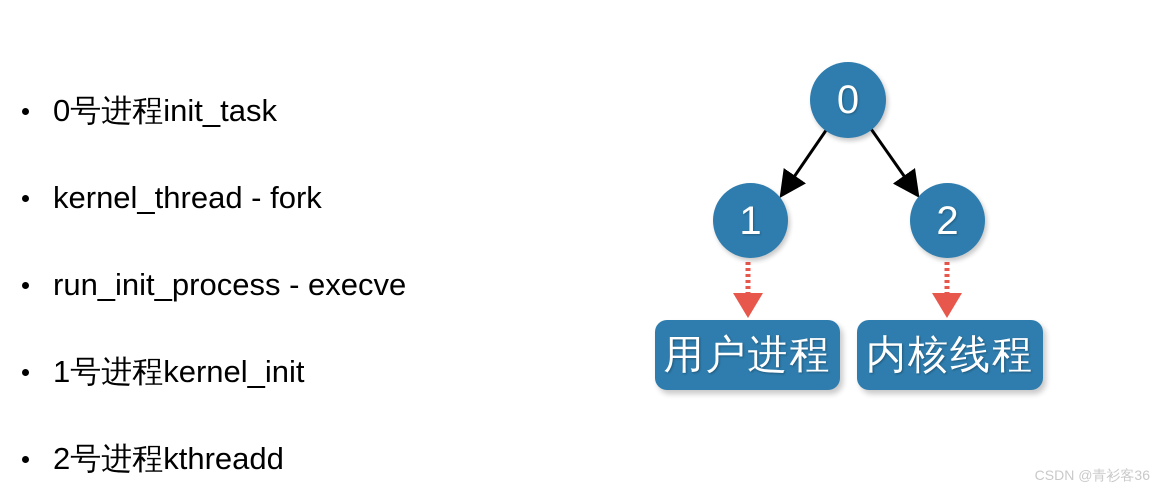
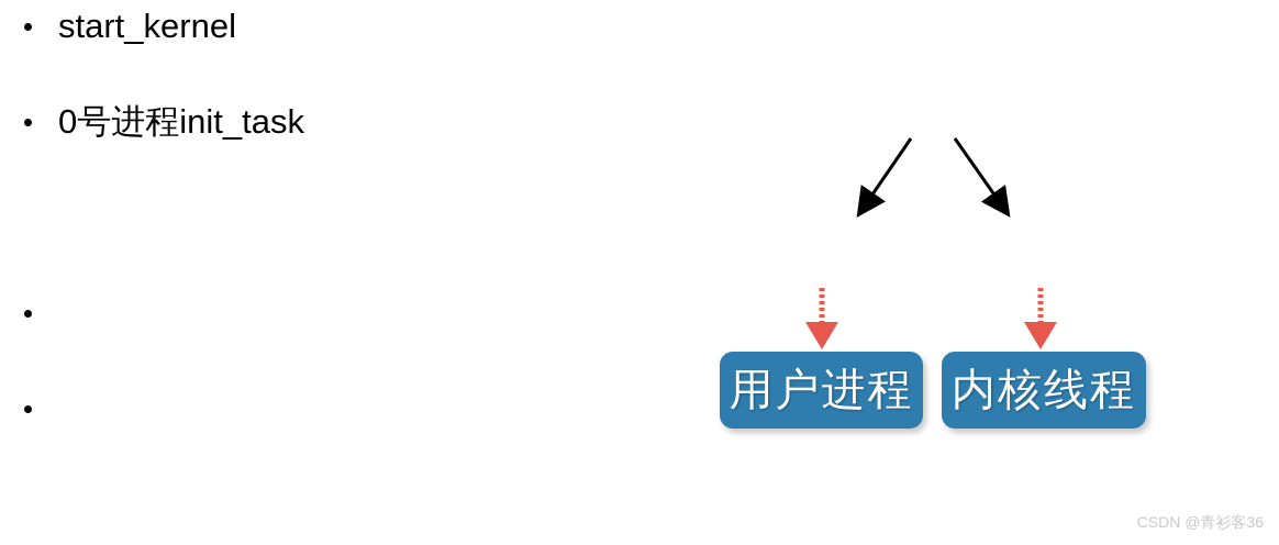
+ start_kernel
  0号进程init_task
- kernel_thread - fork
- run_init_process - execve
- 1号进程kernel_init
- 2号进程kthreadd
- 0
- 1
- 2
  用户进程
  内核线程
  CSDN @青衫客36
